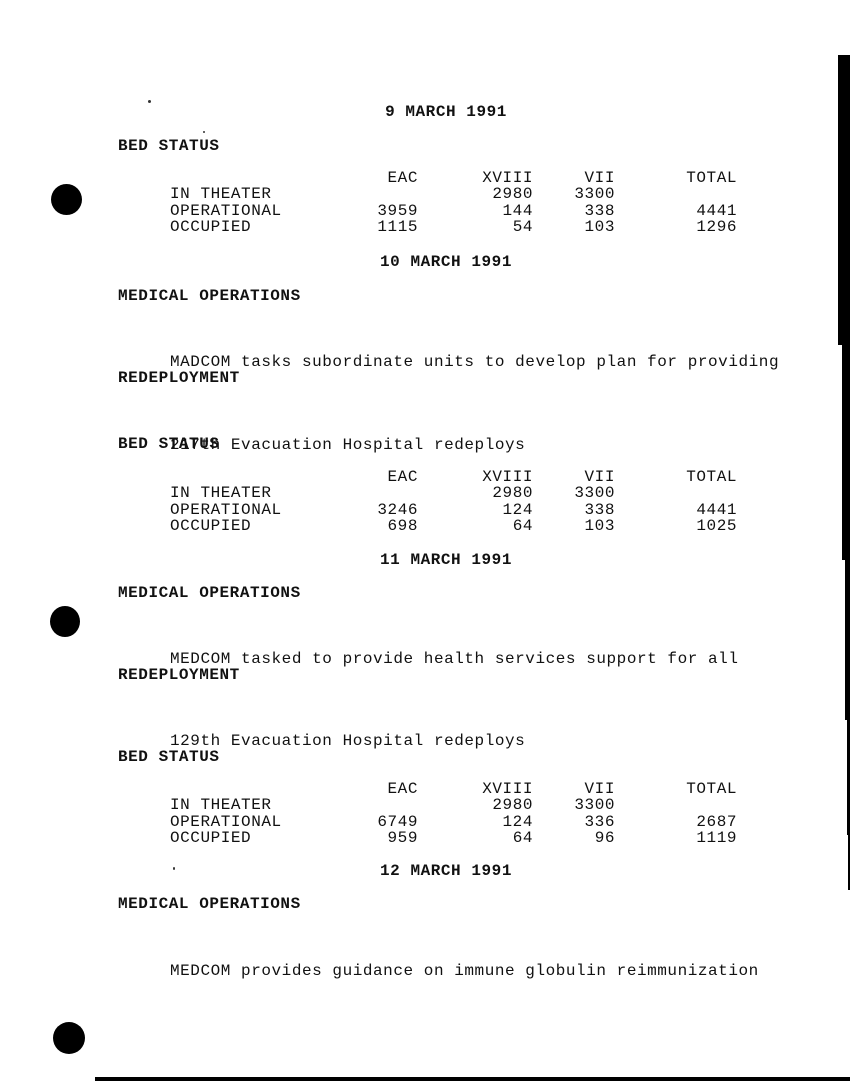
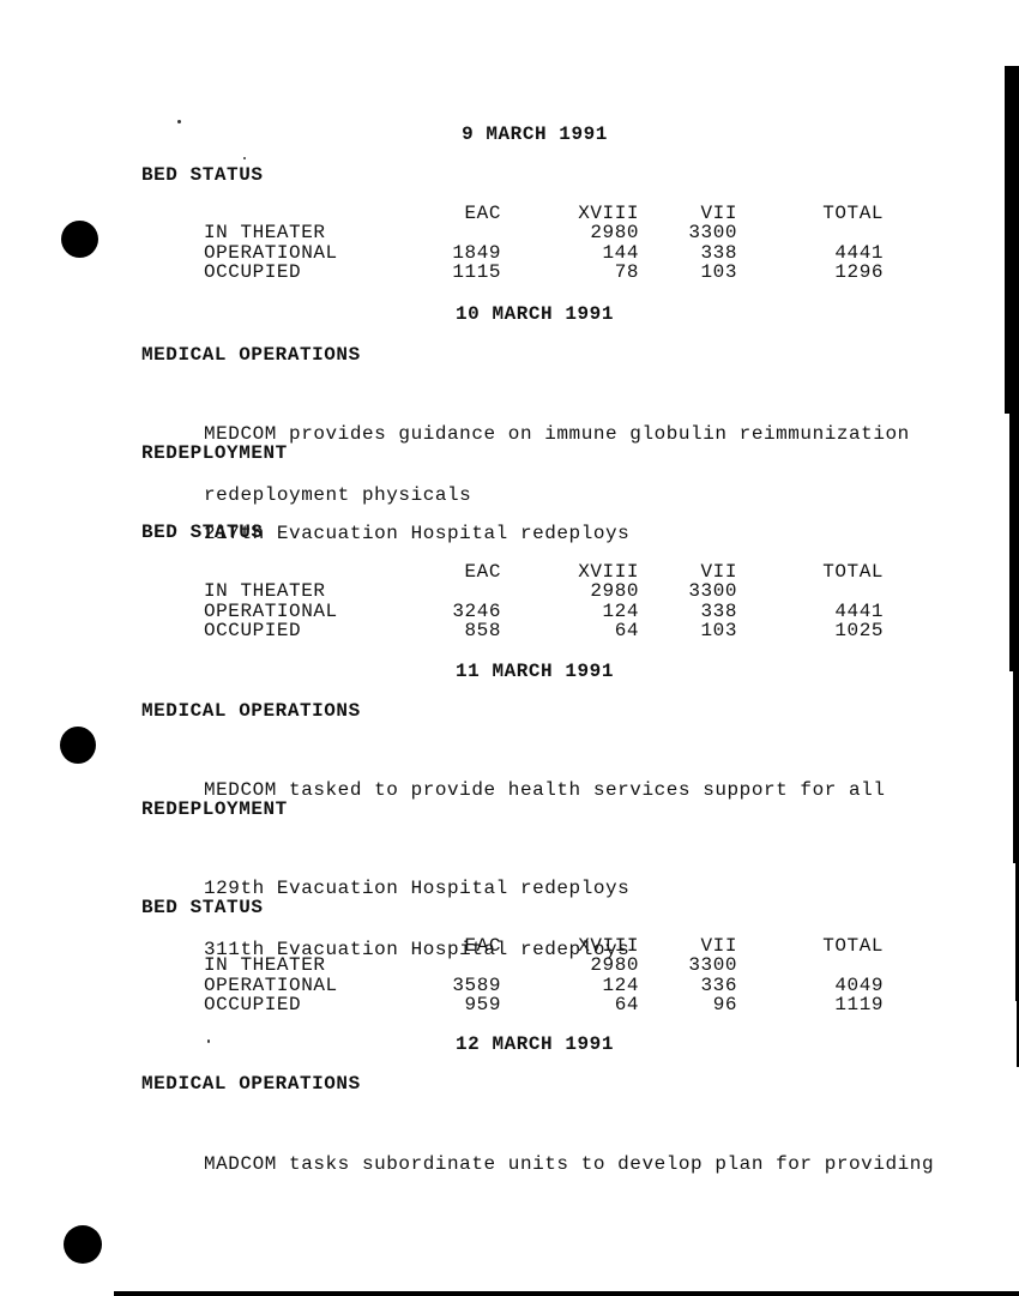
  9 MARCH 1991
  BED STATUS
  EAC
  XVIII
  VII
  TOTAL
  IN THEATER
  2980
  3300
  OPERATIONAL
- 3959
+ 1849
  144
  338
  4441
  OCCUPIED
  1115
- 54
+ 78
  103
  1296
  10 MARCH 1991
  MEDICAL OPERATIONS
- MADCOM tasks subordinate units to develop plan for providing
+ MEDCOM provides guidance on immune globulin reimmunization
+ redeployment physicals
  REDEPLOYMENT
  217th Evacuation Hospital redeploys
  BED STATUS
  EAC
  XVIII
  VII
  TOTAL
  IN THEATER
  2980
  3300
  OPERATIONAL
  3246
  124
  338
  4441
  OCCUPIED
- 698
+ 858
  64
  103
  1025
  11 MARCH 1991
  MEDICAL OPERATIONS
  MEDCOM tasked to provide health services support for all
  REDEPLOYMENT
  129th Evacuation Hospital redeploys
+ 311th Evacuation Hospital redeploys
  BED STATUS
  EAC
  XVIII
  VII
  TOTAL
  IN THEATER
  2980
  3300
  OPERATIONAL
- 6749
+ 3589
  124
  336
- 2687
+ 4049
  OCCUPIED
  959
  64
  96
  1119
  12 MARCH 1991
  MEDICAL OPERATIONS
- MEDCOM provides guidance on immune globulin reimmunization
+ MADCOM tasks subordinate units to develop plan for providing
